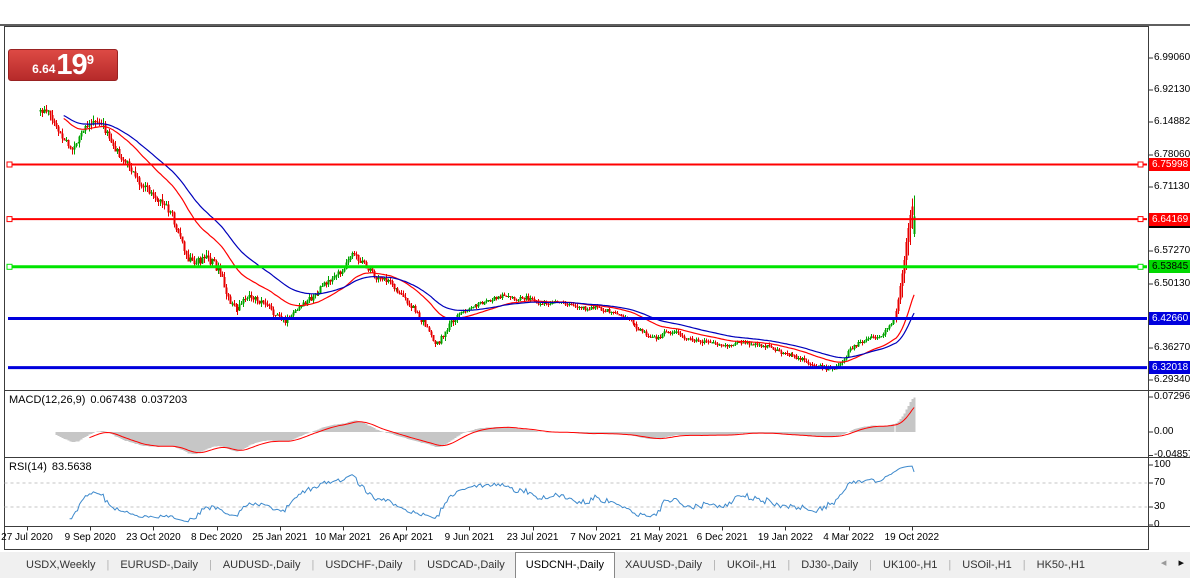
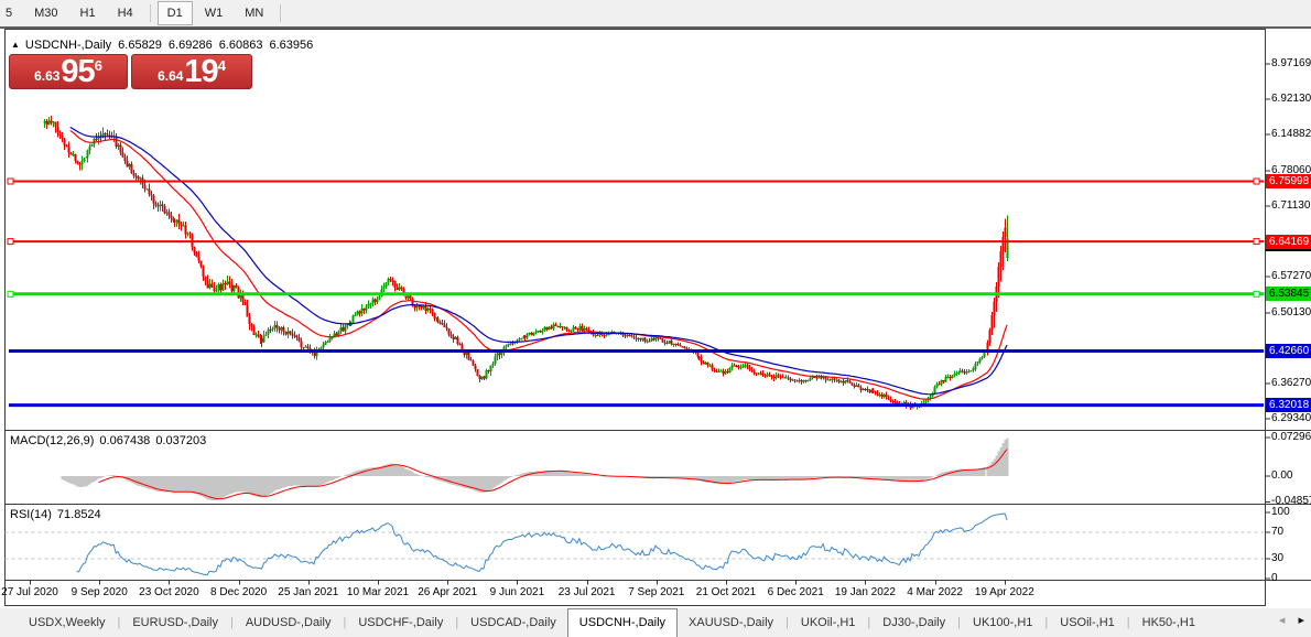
+ 5
+ M30
+ H1
+ H4
+ D1
+ W1
+ MN
+ ▲ USDCNH-,Daily 6.65829 6.69286 6.60863 6.63956
+ 6.63
+ 95
+ 6
  6.64
  19
- 9
+ 4
  MACD(12,26,9) 0.067438 0.037203
- RSI(14) 83.5638
+ RSI(14) 71.8524
- 6.99060
+ 8.97169
  6.92130
  6.14882
  6.78060
  6.71130
  6.57270
  6.50130
  6.36270
  6.29340
  0.07296
  0.00
  -0.0485
  100
  70
  30
  0
  6.75998
  6.64169
  6.53845
  6.42660
  6.32018
  27 Jul 2020
  9 Sep 2020
  23 Oct 2020
  8 Dec 2020
  25 Jan 2021
  10 Mar 2021
  26 Apr 2021
  9 Jun 2021
  23 Jul 2021
- 7 Nov 2021
+ 7 Sep 2021
- 21 May 2021
+ 21 Oct 2021
  6 Dec 2021
  19 Jan 2022
  4 Mar 2022
- 19 Oct 2022
+ 19 Apr 2022
  USDX,Weekly
  |
  EURUSD-,Daily
  |
  AUDUSD-,Daily
  |
  USDCHF-,Daily
  |
  USDCAD-,Daily
  USDCNH-,Daily
  XAUUSD-,Daily
  |
  UKOil-,H1
  |
  DJ30-,Daily
  |
  UK100-,H1
  |
  USOil-,H1
  |
  HK50-,H1
  ◂ ▸
